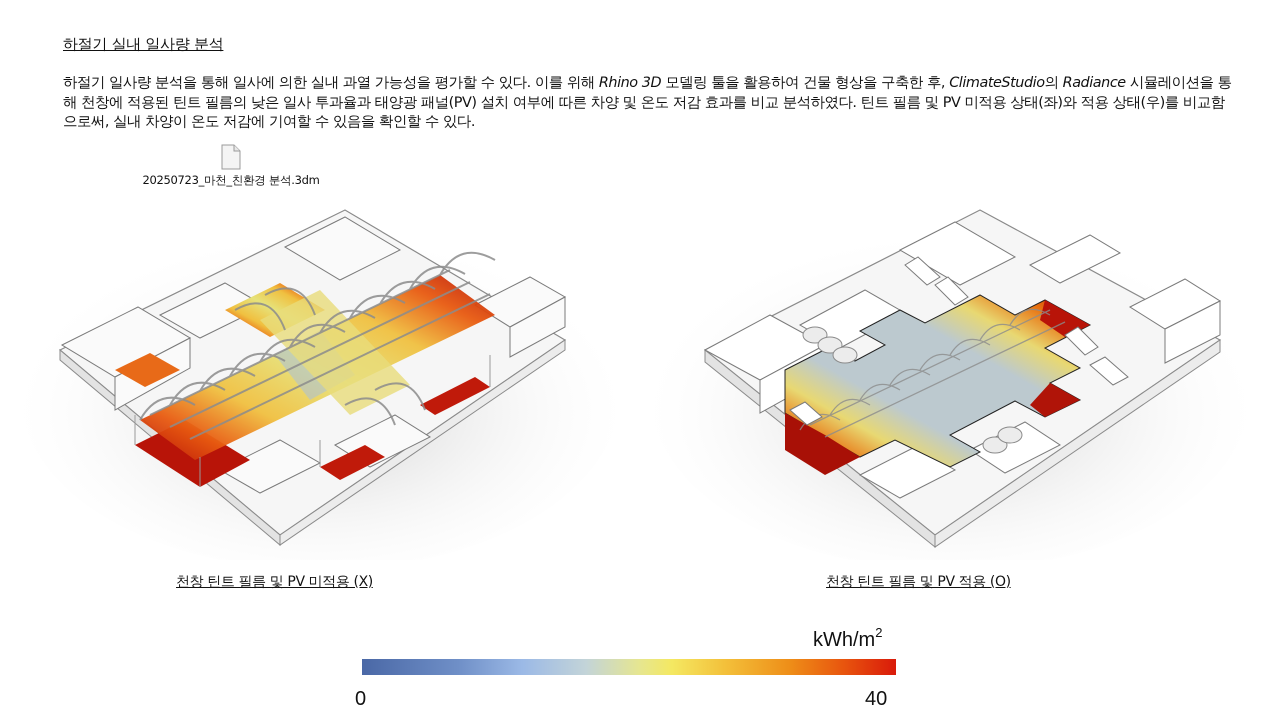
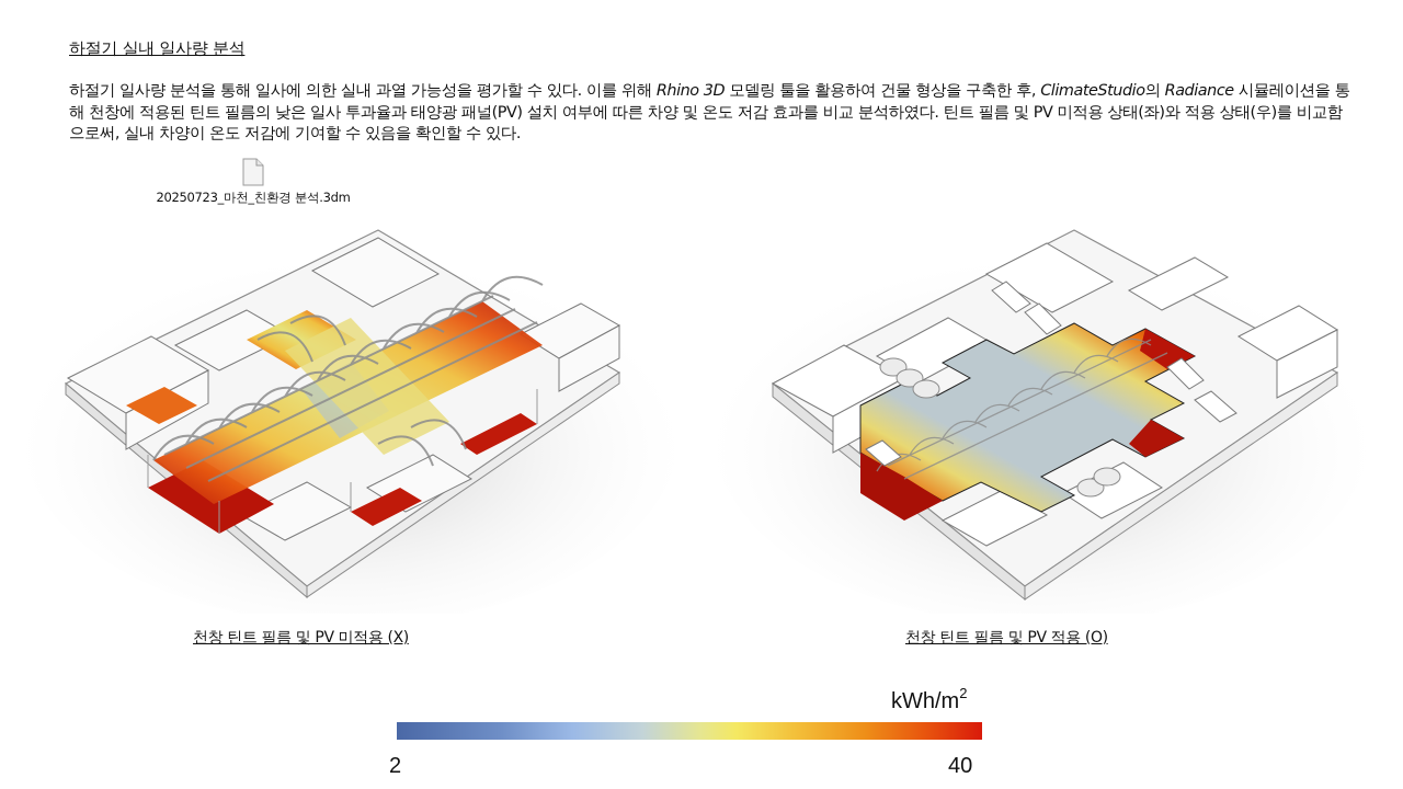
  하절기 실내 일사량 분석
  하절기 일사량 분석을 통해 일사에 의한 실내 과열 가능성을 평가할 수 있다. 이를 위해 Rhino 3D 모델링 툴을 활용하여 건물 형상을 구축한 후, ClimateStudio의 Radiance 시뮬레이션을 통해 천창에 적용된 틴트 필름의 낮은 일사 투과율과 태양광 패널(PV) 설치 여부에 따른 차양 및 온도 저감 효과를 비교 분석하였다. 틴트 필름 및 PV 미적용 상태(좌)와 적용 상태(우)를 비교함으로써, 실내 차양이 온도 저감에 기여할 수 있음을 확인할 수 있다.
  20250723_마천_친환경 분석.3dm
  천창 틴트 필름 및 PV 미적용 (X)
  천창 틴트 필름 및 PV 적용 (O)
  kWh/m2
- 0
+ 2
  40
